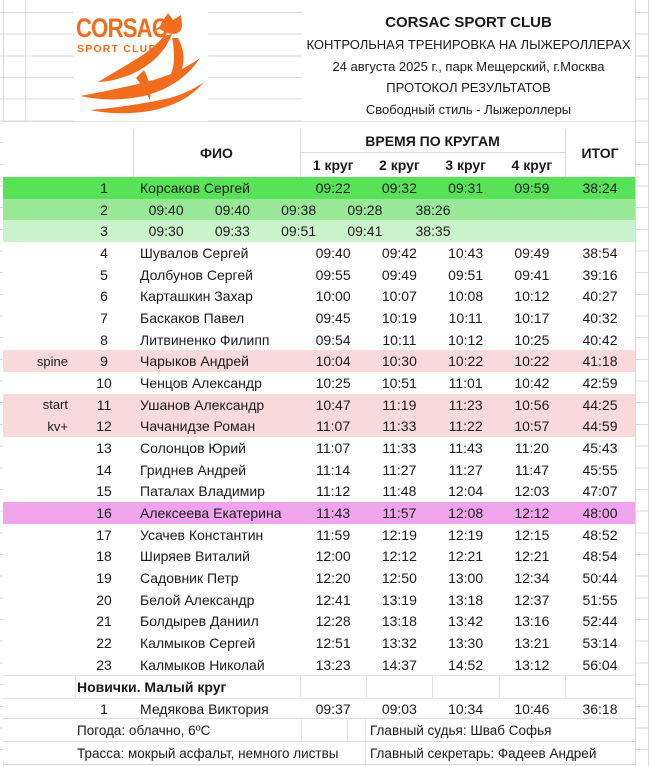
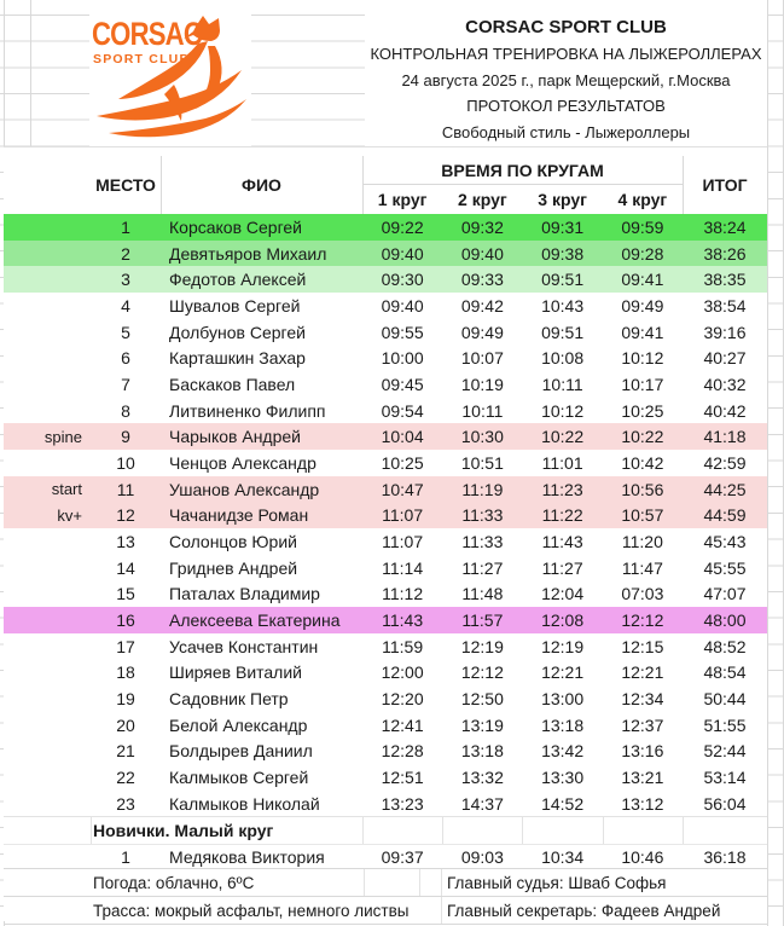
  CORSAC
  SPORT CLUB
  CORSAC SPORT CLUB
  КОНТРОЛЬНАЯ ТРЕНИРОВКА НА ЛЫЖЕРОЛЛЕРАХ
  24 августа 2025 г., парк Мещерский, г.Москва
  ПРОТОКОЛ РЕЗУЛЬТАТОВ
  Свободный стиль - Лыжероллеры
+ МЕСТО
  ФИО
  ВРЕМЯ ПО КРУГАМ
  1 круг
  2 круг
  3 круг
  4 круг
  ИТОГ
  1
  Корсаков Сергей
  09:22
  09:32
  09:31
  09:59
  38:24
  2
+ Девятьяров Михаил
  09:40
  09:40
  09:38
  09:28
  38:26
  3
+ Федотов Алексей
  09:30
  09:33
  09:51
  09:41
  38:35
  4
  Шувалов Сергей
  09:40
  09:42
  10:43
  09:49
  38:54
  5
  Долбунов Сергей
  09:55
  09:49
  09:51
  09:41
  39:16
  6
  Карташкин Захар
  10:00
  10:07
  10:08
  10:12
  40:27
  7
  Баскаков Павел
  09:45
  10:19
  10:11
  10:17
  40:32
  8
  Литвиненко Филипп
  09:54
  10:11
  10:12
  10:25
  40:42
  spine
  9
  Чарыков Андрей
  10:04
  10:30
  10:22
  10:22
  41:18
  10
  Ченцов Александр
  10:25
  10:51
  11:01
  10:42
  42:59
  start
  11
  Ушанов Александр
  10:47
  11:19
  11:23
  10:56
  44:25
  kv+
  12
  Чачанидзе Роман
  11:07
  11:33
  11:22
  10:57
  44:59
  13
  Солонцов Юрий
  11:07
  11:33
  11:43
  11:20
  45:43
  14
  Гриднев Андрей
  11:14
  11:27
  11:27
  11:47
  45:55
  15
  Паталах Владимир
  11:12
  11:48
  12:04
- 12:03
+ 07:03
  47:07
  16
  Алексеева Екатерина
  11:43
  11:57
  12:08
  12:12
  48:00
  17
  Усачев Константин
  11:59
  12:19
  12:19
  12:15
  48:52
  18
  Ширяев Виталий
  12:00
  12:12
  12:21
  12:21
  48:54
  19
  Садовник Петр
  12:20
  12:50
  13:00
  12:34
  50:44
  20
  Белой Александр
  12:41
  13:19
  13:18
  12:37
  51:55
  21
  Болдырев Даниил
  12:28
  13:18
  13:42
  13:16
  52:44
  22
  Калмыков Сергей
  12:51
  13:32
  13:30
  13:21
  53:14
  23
  Калмыков Николай
  13:23
  14:37
  14:52
  13:12
  56:04
  Новички. Малый круг
  1
  Медякова Виктория
  09:37
  09:03
  10:34
  10:46
  36:18
  Погода: облачно, 6ºС
  Главный судья: Шваб Софья
  Трасса: мокрый асфальт, немного листвы
  Главный секретарь: Фадеев Андрей
